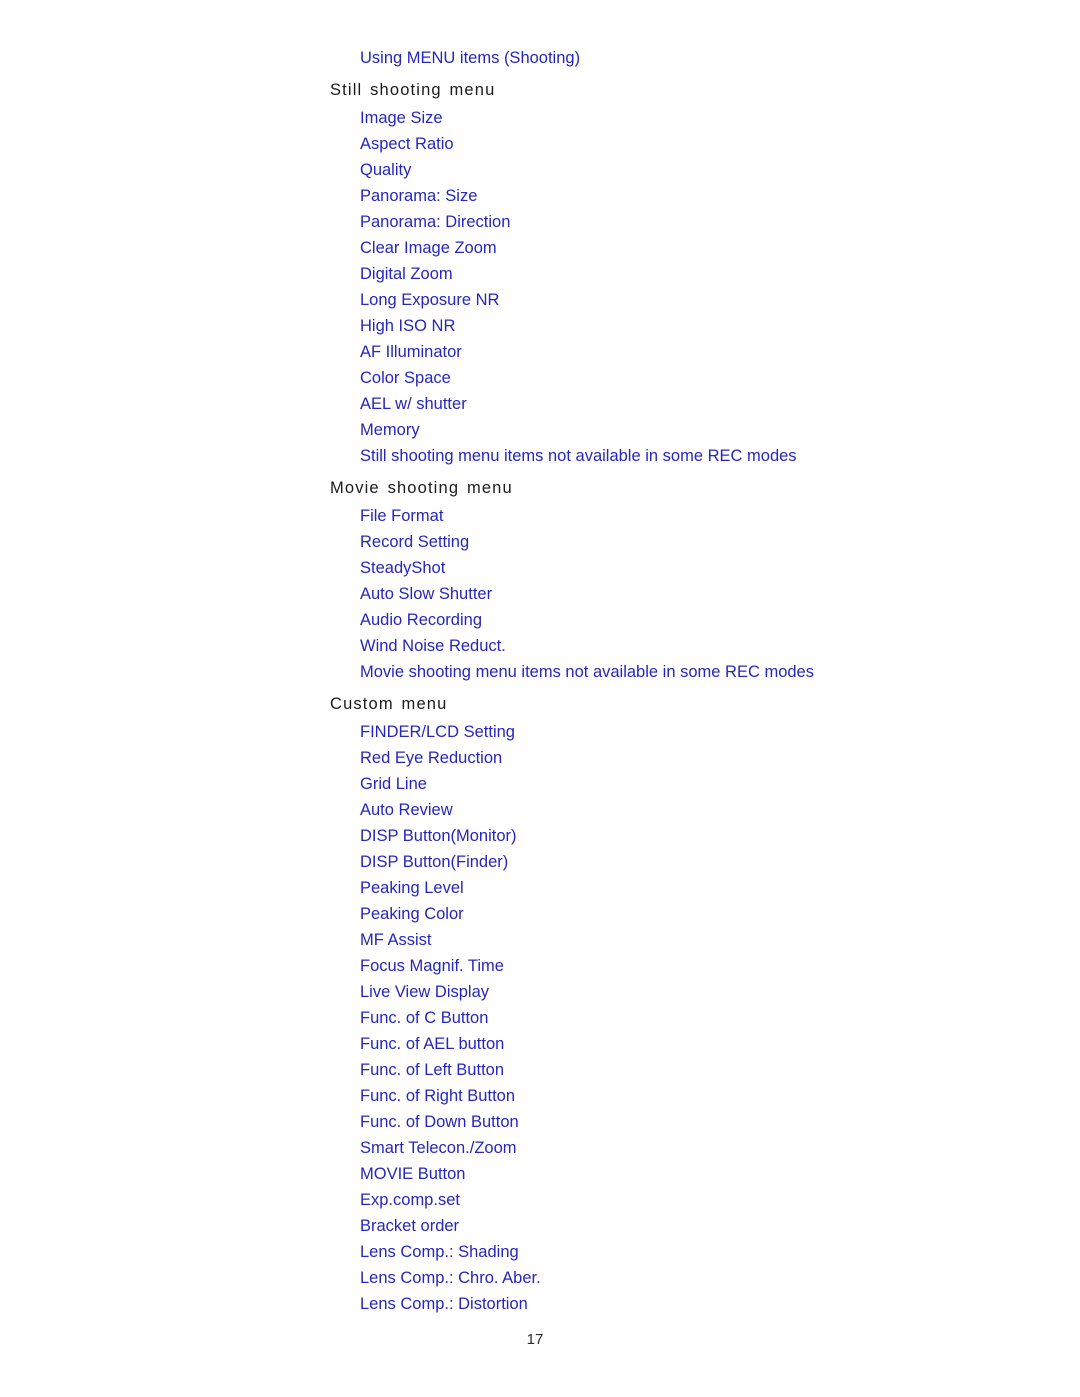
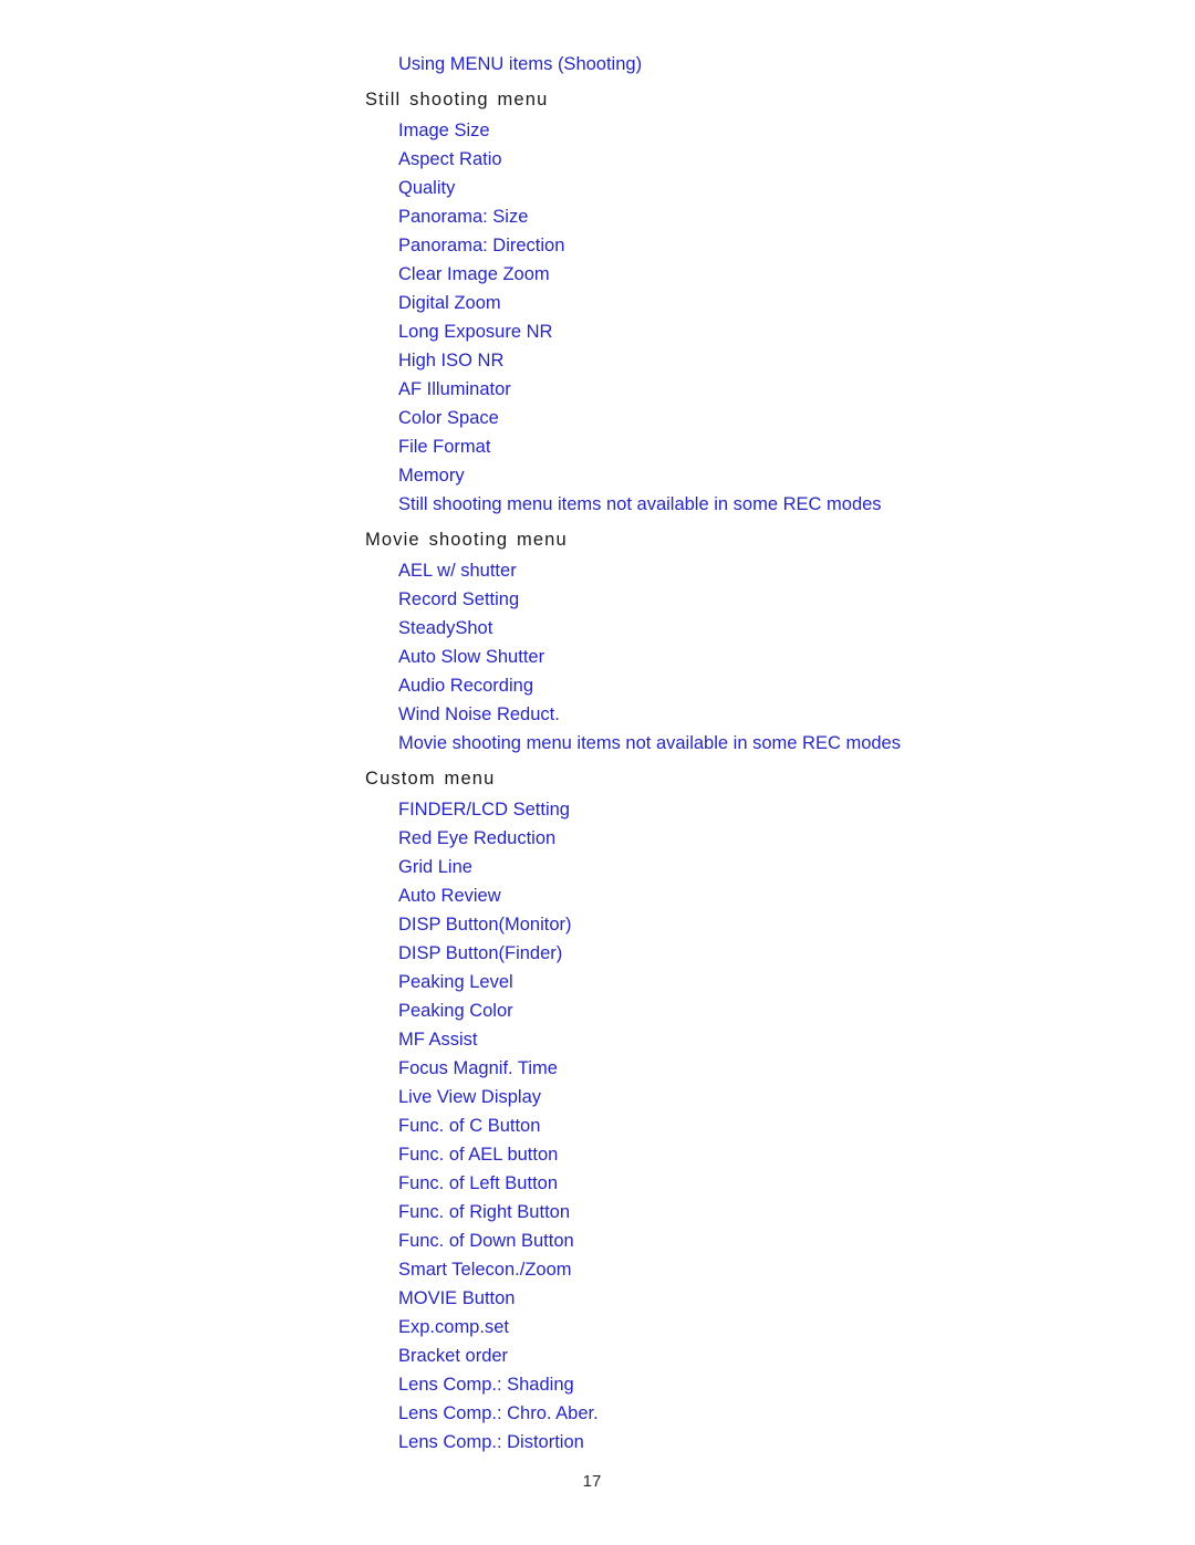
  Using MENU items (Shooting)
  Still shooting menu
  Image Size
  Aspect Ratio
  Quality
  Panorama: Size
  Panorama: Direction
  Clear Image Zoom
  Digital Zoom
  Long Exposure NR
  High ISO NR
  AF Illuminator
  Color Space
- AEL w/ shutter
+ File Format
  Memory
  Still shooting menu items not available in some REC modes
  Movie shooting menu
- File Format
+ AEL w/ shutter
  Record Setting
  SteadyShot
  Auto Slow Shutter
  Audio Recording
  Wind Noise Reduct.
  Movie shooting menu items not available in some REC modes
  Custom menu
  FINDER/LCD Setting
  Red Eye Reduction
  Grid Line
  Auto Review
  DISP Button(Monitor)
  DISP Button(Finder)
  Peaking Level
  Peaking Color
  MF Assist
  Focus Magnif. Time
  Live View Display
  Func. of C Button
  Func. of AEL button
  Func. of Left Button
  Func. of Right Button
  Func. of Down Button
  Smart Telecon./Zoom
  MOVIE Button
  Exp.comp.set
  Bracket order
  Lens Comp.: Shading
  Lens Comp.: Chro. Aber.
  Lens Comp.: Distortion
  17
